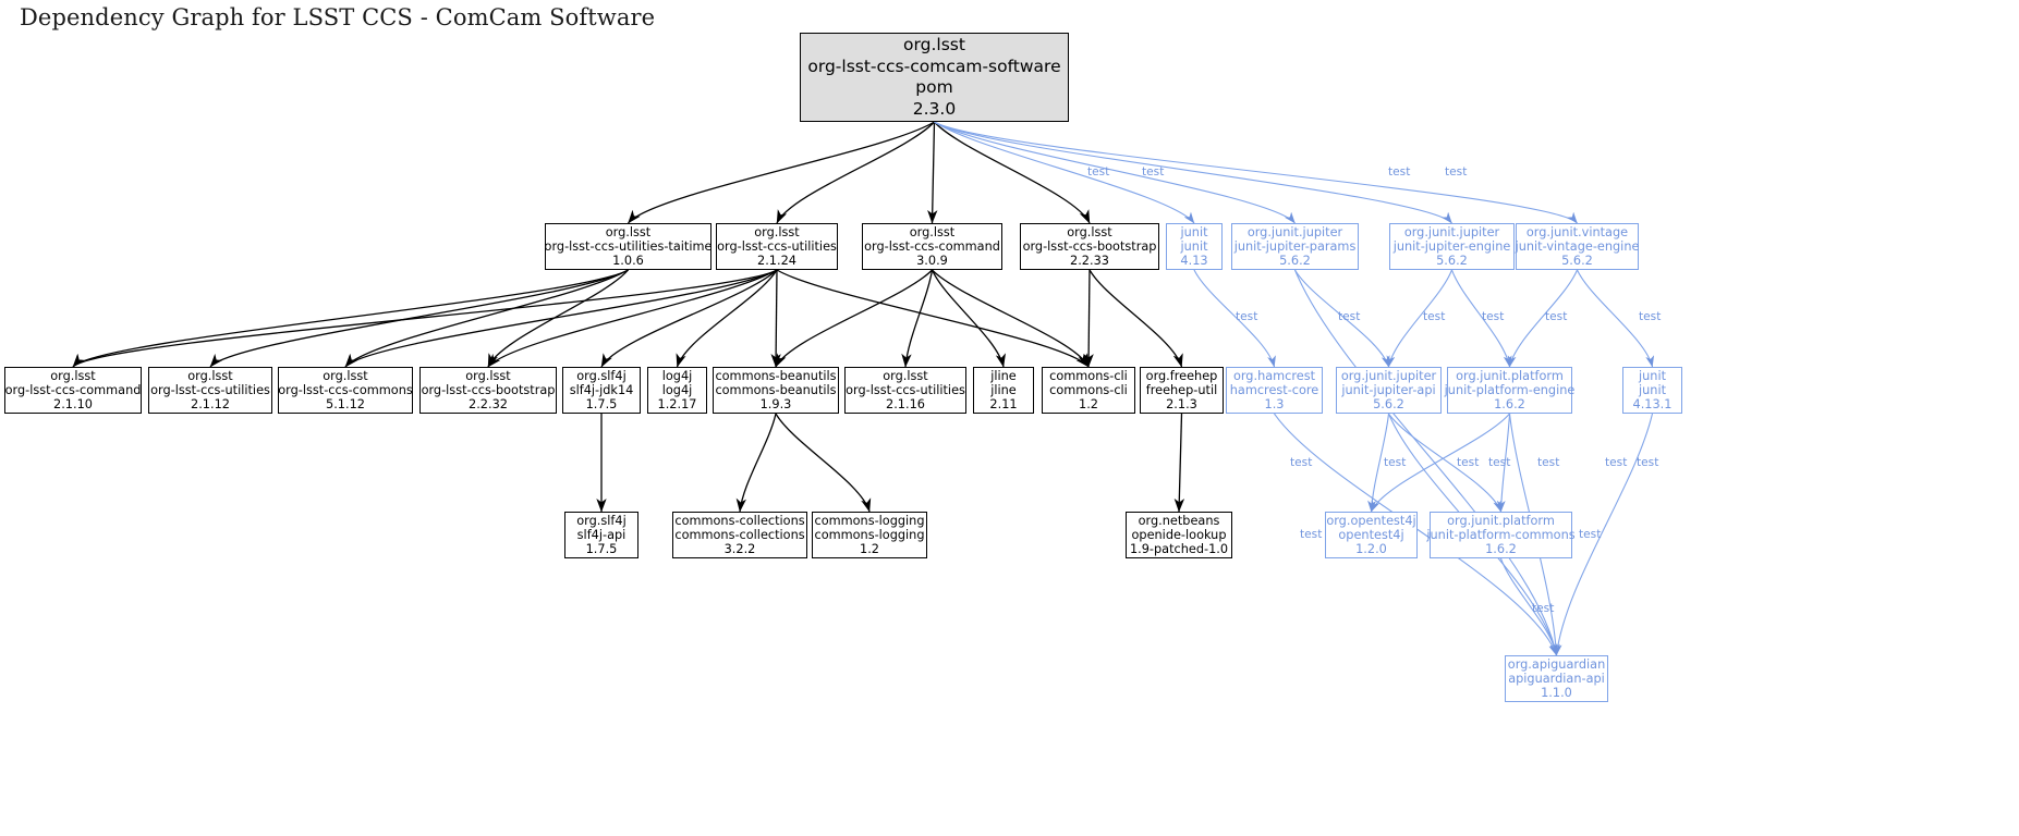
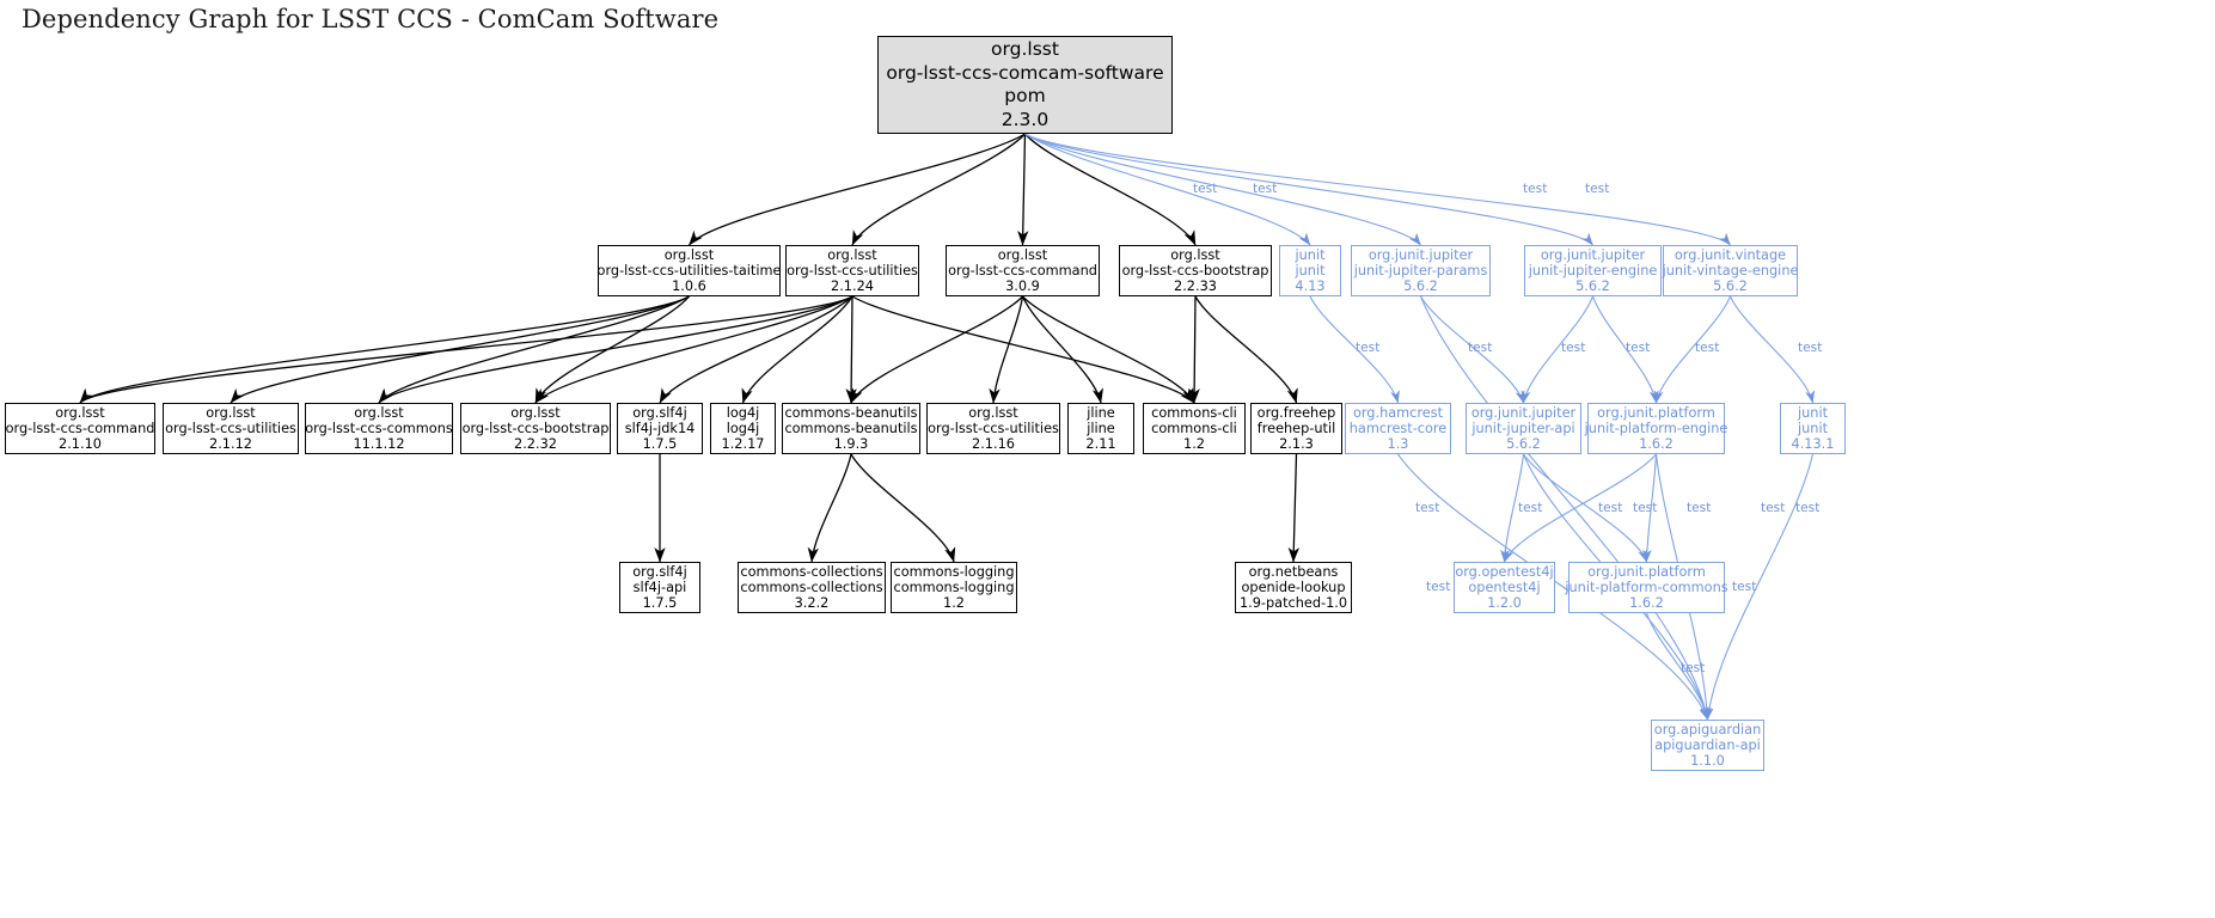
  Dependency Graph for LSST CCS - ComCam Software
  org.lsst
  org-lsst-ccs-comcam-software
  pom
  2.3.0
  org.lsst
  org-lsst-ccs-utilities-taitime
  1.0.6
  org.lsst
  org-lsst-ccs-utilities
  2.1.24
  org.lsst
  org-lsst-ccs-command
  3.0.9
  org.lsst
  org-lsst-ccs-bootstrap
  2.2.33
  junit
  junit
  4.13
  org.junit.jupiter
  junit-jupiter-params
  5.6.2
  org.junit.jupiter
  junit-jupiter-engine
  5.6.2
  org.junit.vintage
  junit-vintage-engine
  5.6.2
  org.lsst
  org-lsst-ccs-command
  2.1.10
  org.lsst
  org-lsst-ccs-utilities
  2.1.12
  org.lsst
  org-lsst-ccs-commons
- 5.1.12
+ 11.1.12
  org.lsst
  org-lsst-ccs-bootstrap
  2.2.32
  org.slf4j
  slf4j-jdk14
  1.7.5
  log4j
  log4j
  1.2.17
  commons-beanutils
  commons-beanutils
  1.9.3
  org.lsst
  org-lsst-ccs-utilities
  2.1.16
  jline
  jline
  2.11
  commons-cli
  commons-cli
  1.2
  org.freehep
  freehep-util
  2.1.3
  org.hamcrest
  hamcrest-core
  1.3
  org.junit.jupiter
  junit-jupiter-api
  5.6.2
  org.junit.platform
  junit-platform-engine
  1.6.2
  junit
  junit
  4.13.1
  org.slf4j
  slf4j-api
  1.7.5
  commons-collections
  commons-collections
  3.2.2
  commons-logging
  commons-logging
  1.2
  org.netbeans
  openide-lookup
  1.9-patched-1.0
  org.opentest4j
  opentest4j
  1.2.0
  org.junit.platform
  junit-platform-commons
  1.6.2
  org.apiguardian
  apiguardian-api
  1.1.0
  test
  test
  test
  test
  test
  test
  test
  test
  test
  test
  test
  test
  test
  test
  test
  test
  test
  test
  test
  test
